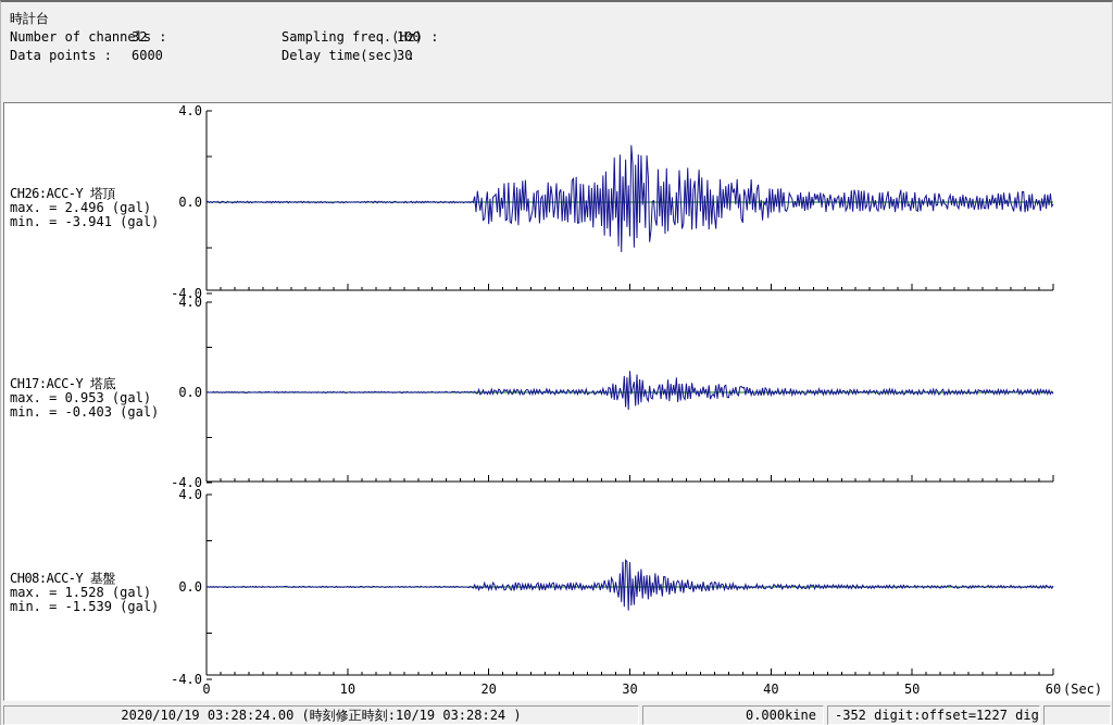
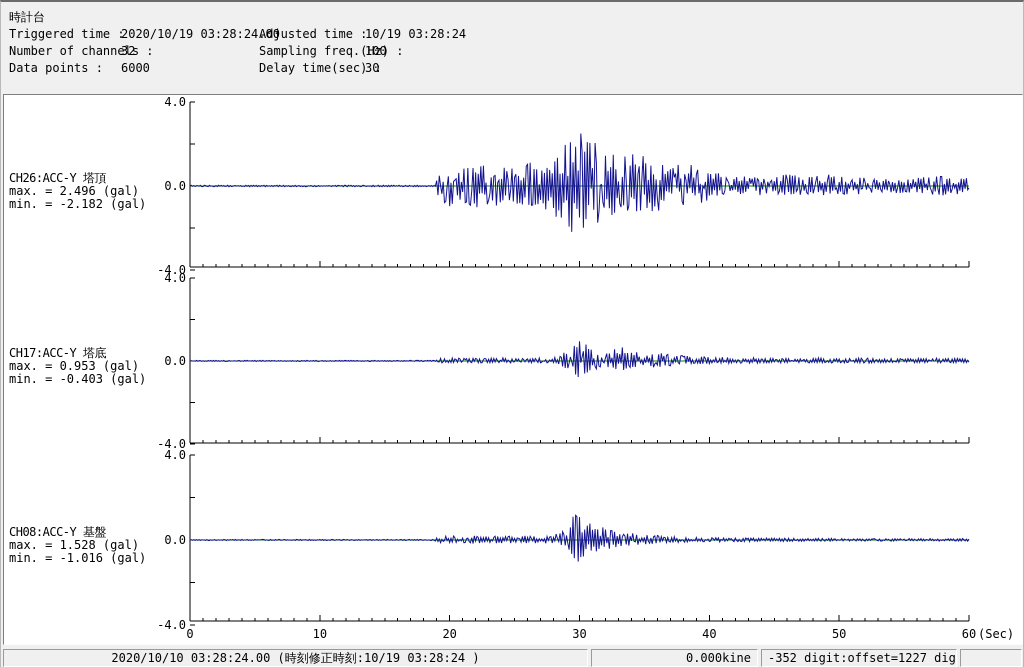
  時計台
+ Triggered time :
+ 2020/10/19 03:28:24.00
  Number of channe :
  32
  Data points :
  6000
+ Adjusted time :
+ 10/19 03:28:24
  Sampling freq.( :
  100
  Delay time(sec)
  30
  4.0
  0.0
  -4.0
  4.0
  0.0
  -4.0
  4.0
  0.0
  -4.0
  0
  10
  20
  30
  40
  50
  60
  (Sec)
  CH26:ACC-Y 塔頂
  max. = 2.496 (gal)
- min. = -3.941 (gal)
+ min. = -2.182 (gal)
  CH17:ACC-Y 塔底
  max. = 0.953 (gal)
  min. = -0.403 (gal)
  CH08:ACC-Y 基盤
  max. = 1.528 (gal)
- min. = -1.539 (gal)
+ min. = -1.016 (gal)
- 2020/10/19 03:28:24.00 (時刻修正時刻:10/19 03:28:24 )
+ 2020/10/10 03:28:24.00 (時刻修正時刻:10/19 03:28:24 )
  0.000kine
  -352 digit:offset=1227 dig
